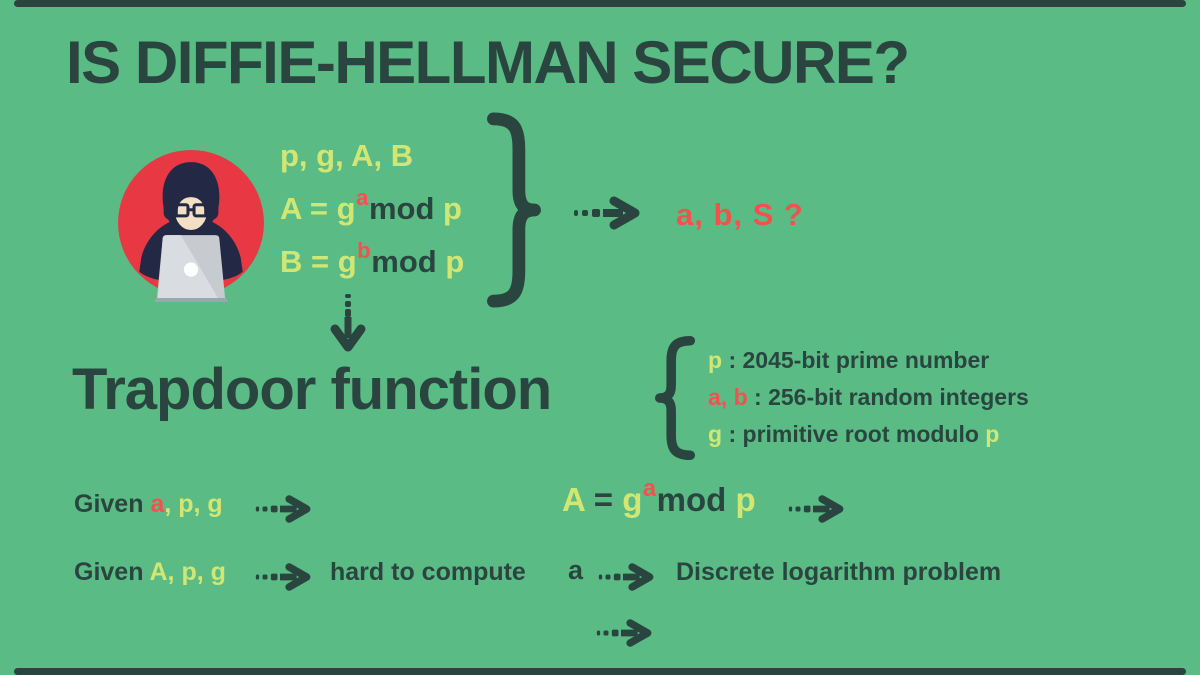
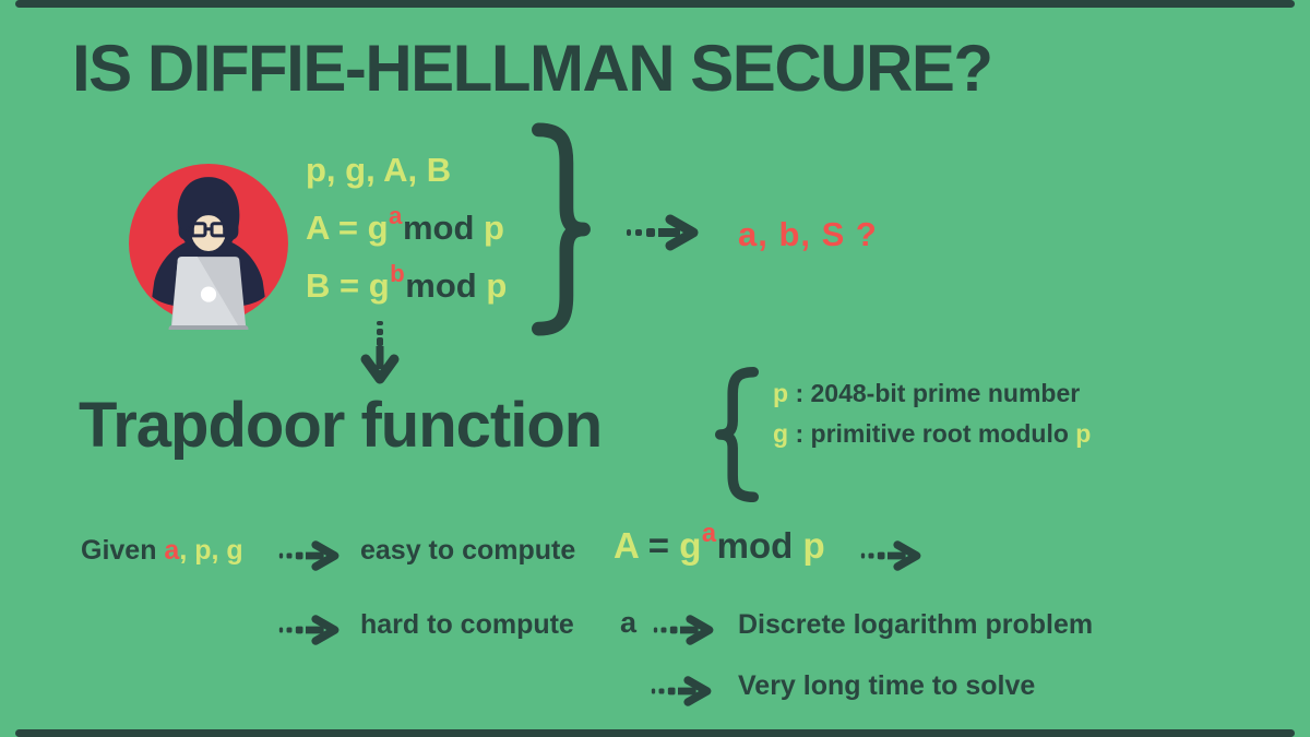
  IS DIFFIE-HELLMAN SECURE?
  p, g, A, B
  A = gamod p
  B = gbmod p
  a, b, S ?
  Trapdoor function
- p : 2045-bit prime number
+ p : 2048-bit prime number
- a, b : 256-bit random integers
  g : primitive root modulo p
  Given a, p, g
+ easy to compute
  A = gamod p
- Given A, p, g
  hard to compute
  a
  Discrete logarithm problem
+ Very long time to solve
